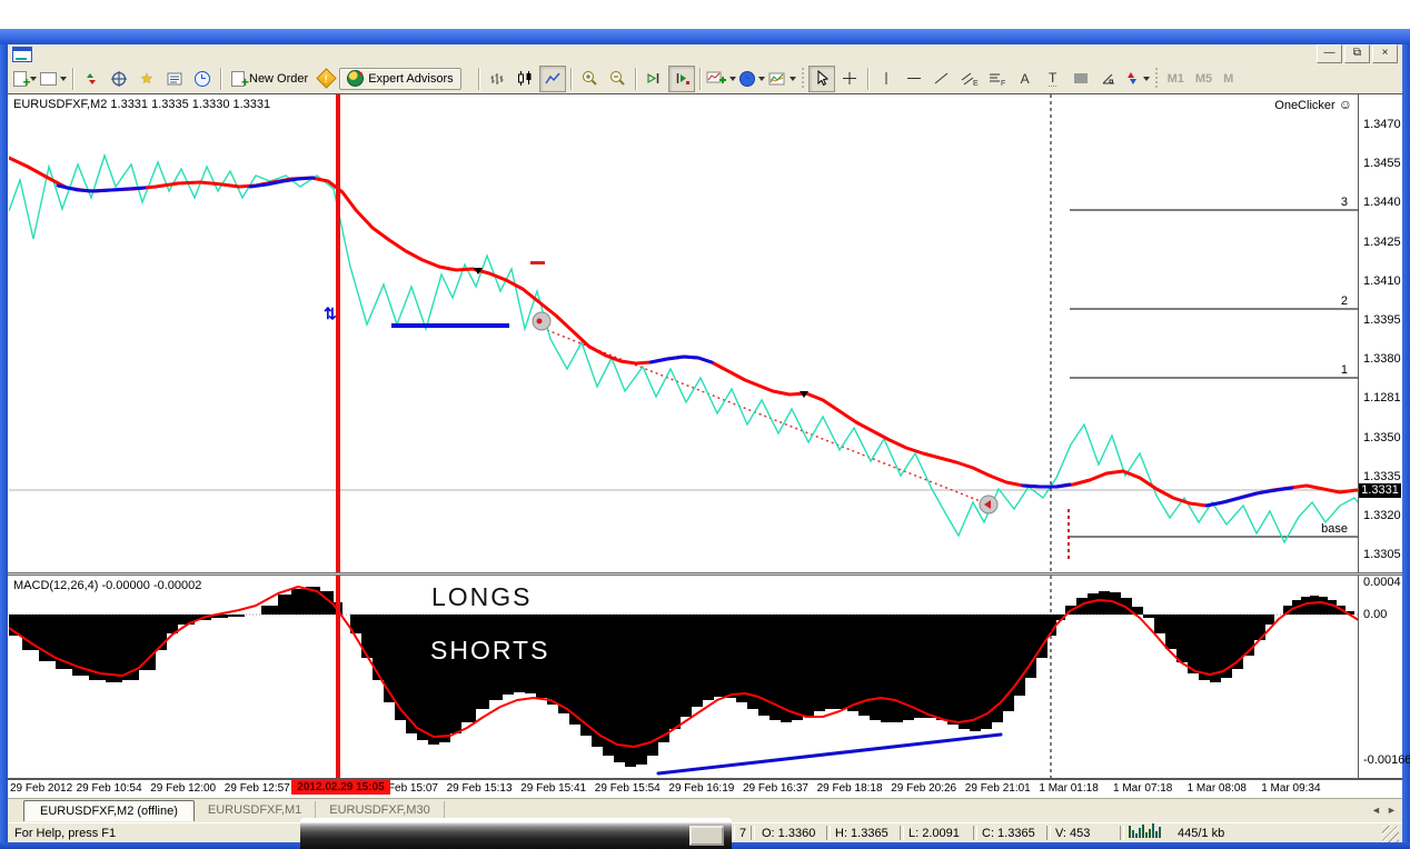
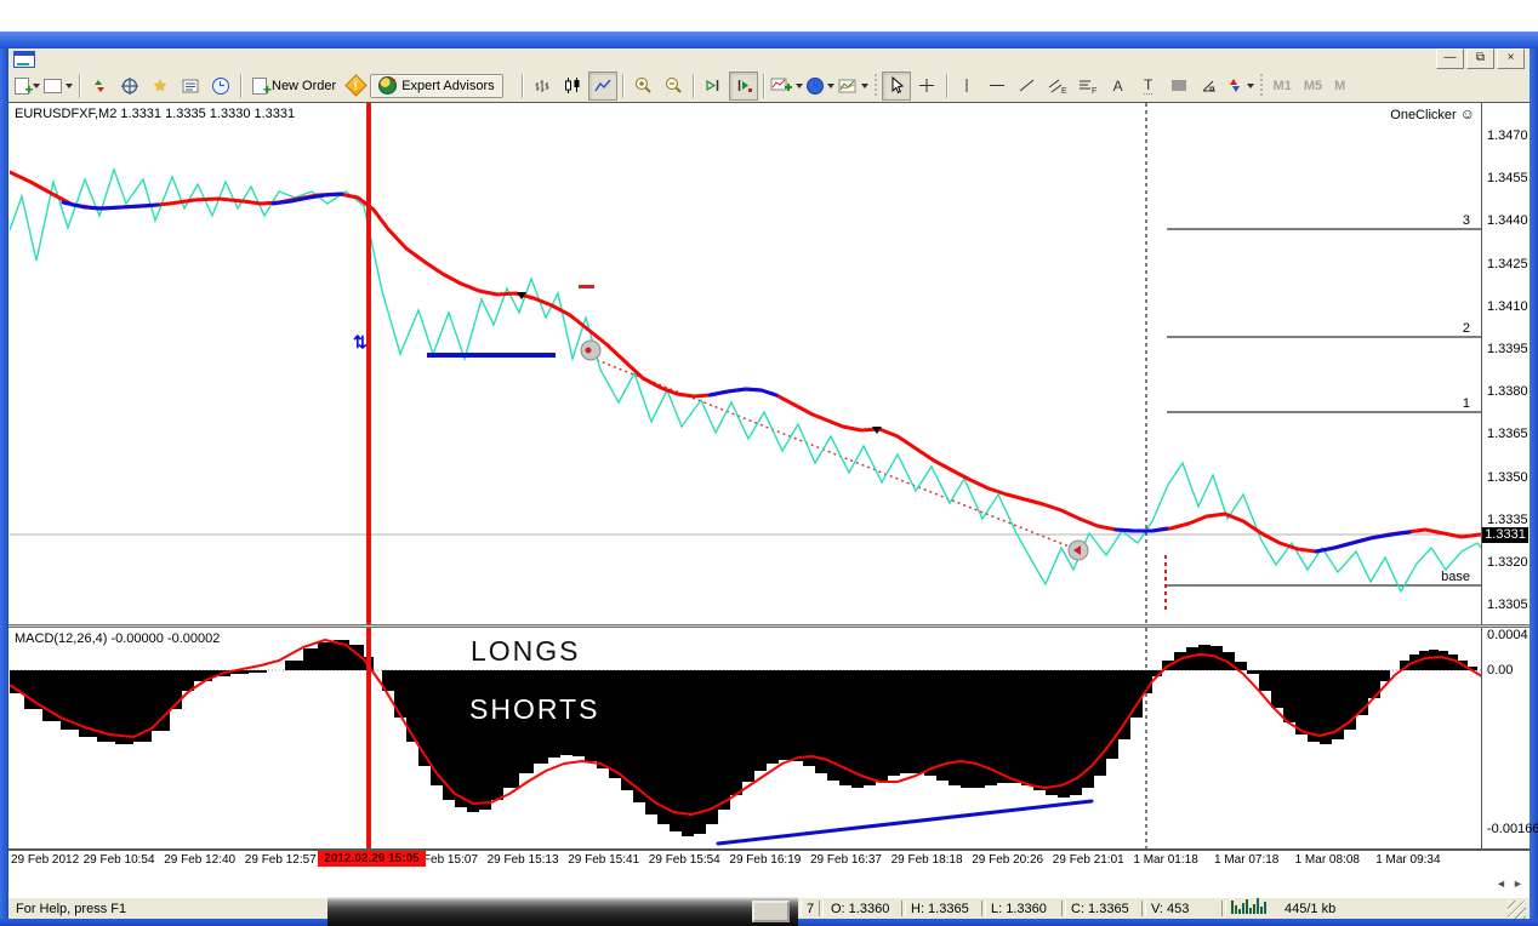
  —
  ⧉
  ×
  +
  ★
  +
  New Order
  Expert Advisors
  A
  T
  M1
  M5
  M
  EURUSDFXF,M2 1.3331 1.3335 1.3330 1.3331
  OneClicker ☺
  MACD(12,26,4) -0.00000 -0.00002
  LONGS
  SHORTS
  ⇅
  1.3331
  29 Feb 2012
  29 Feb 10:54
- 29 Feb 12:00
+ 29 Feb 12:40
  29 Feb 12:57
  Feb 15:07
  29 Feb 15:13
  29 Feb 15:41
  29 Feb 15:54
  29 Feb 16:19
  29 Feb 16:37
  29 Feb 18:18
  29 Feb 20:26
  29 Feb 21:01
  1 Mar 01:18
  1 Mar 07:18
  1 Mar 08:08
  1 Mar 09:34
  2012.02.29 15:05
- EURUSDFXF,M2 (offline)
- EURUSDFXF,M1
- EURUSDFXF,M30
  ◄
  ►
  For Help, press F1
  7
  O: 1.3360
  H: 1.3365
- L: 2.0091
+ L: 1.3360
  C: 1.3365
  V: 453
  445/1 kb
  1.3470
  1.3455
  1.3440
  1.3425
  1.3410
  1.3395
  1.3380
- 1.1281
+ 1.3365
  1.3350
  1.3335
  1.3320
  1.3305
  0.0004
  0.00
  -0.00166
  3
  2
  1
  base
